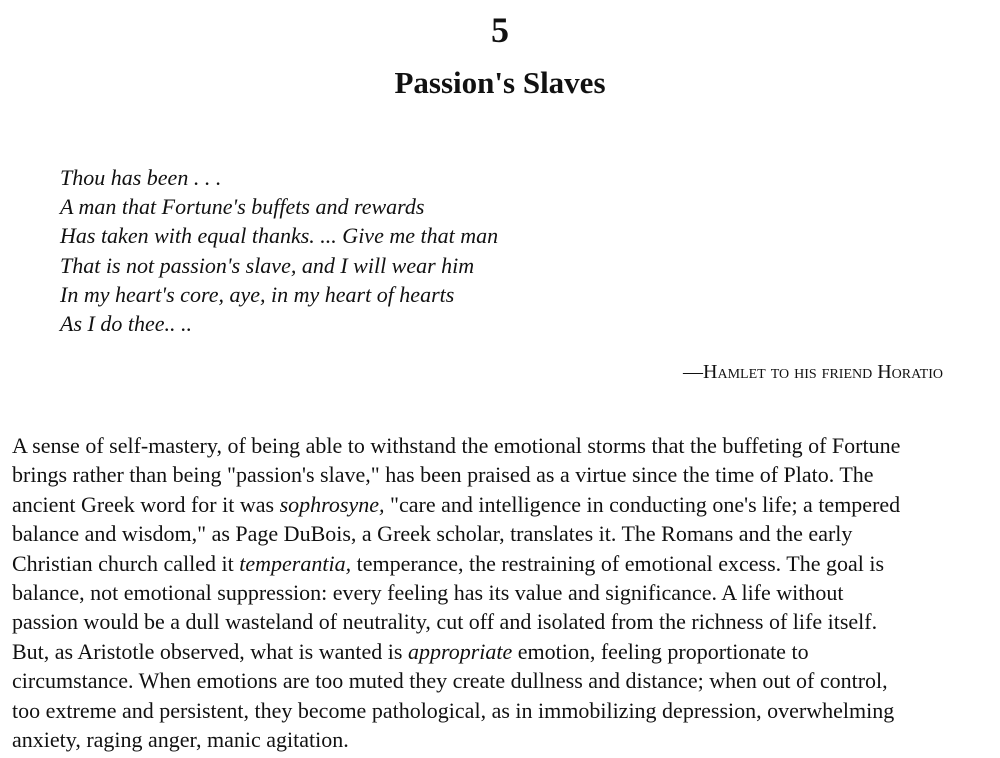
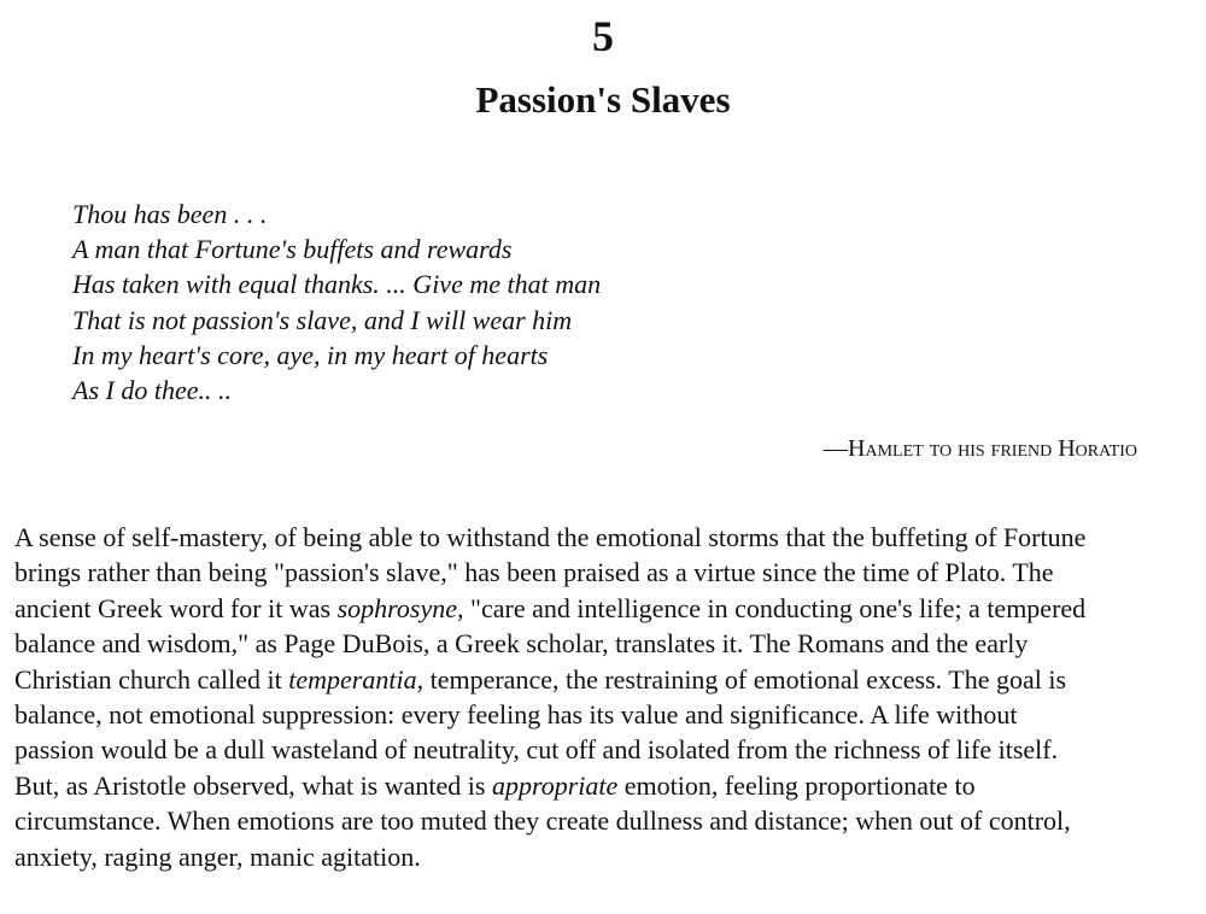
  5
  Passion's Slaves
  Thou has been . . .
  A man that Fortune's buffets and rewards
  Has taken with equal thanks. ... Give me that man
  That is not passion's slave, and I will wear him
  In my heart's core, aye, in my heart of hearts
  As I do thee.. ..
  —Hamlet to his friend Horatio
  A sense of self-mastery, of being able to withstand the emotional storms that the buffeting of Fortune
  brings rather than being "passion's slave," has been praised as a virtue since the time of Plato. The
  ancient Greek word for it was sophrosyne, "care and intelligence in conducting one's life; a tempered
  balance and wisdom," as Page DuBois, a Greek scholar, translates it. The Romans and the early
  Christian church called it temperantia, temperance, the restraining of emotional excess. The goal is
  balance, not emotional suppression: every feeling has its value and significance. A life without
  passion would be a dull wasteland of neutrality, cut off and isolated from the richness of life itself.
  But, as Aristotle observed, what is wanted is appropriate emotion, feeling proportionate to
  circumstance. When emotions are too muted they create dullness and distance; when out of control,
- too extreme and persistent, they become pathological, as in immobilizing depression, overwhelming
  anxiety, raging anger, manic agitation.
